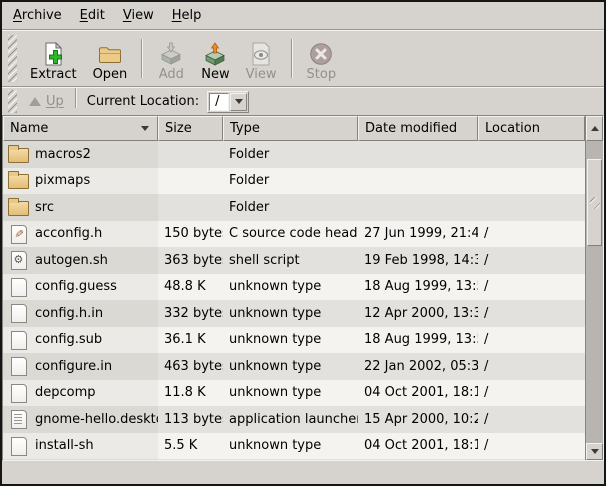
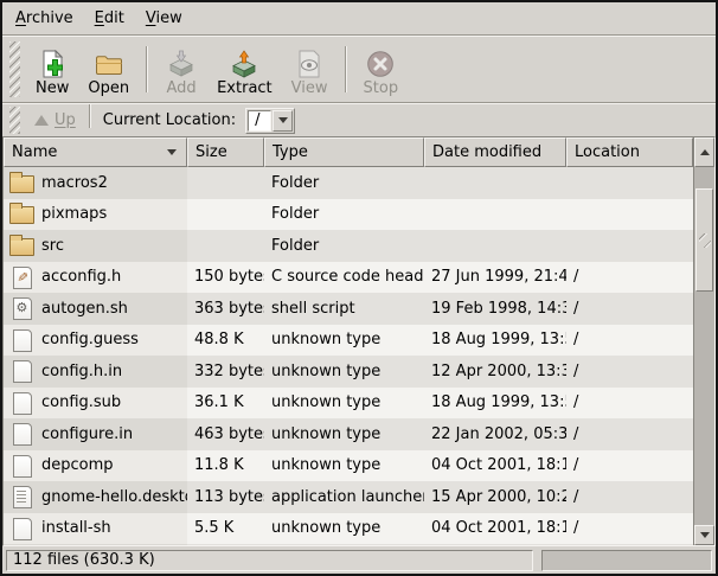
  Archive
  Edit
  View
- Help
- Extract
+ New
  Open
  Add
- New
+ Extract
  View
  Stop
  Up
  Current Location:
  /
  Name
  Size
  Type
  Date modified
  Location
  macros2
  Folder
  pixmaps
  Folder
  src
  Folder
  acconfig.h
  150 byte
  C source code head
  27 Jun 1999, 21:4
  /
  autogen.sh
  363 byte
  shell script
  19 Feb 1998, 14:
  /
  config.guess
  48.8 K
  unknown type
  18 Aug 1999, 13:
  /
  config.h.in
  332 byte
  unknown type
  12 Apr 2000, 13:3
  /
  config.sub
  36.1 K
  unknown type
  18 Aug 1999, 13:
  /
  configure.in
  463 byte
  unknown type
  22 Jan 2002, 05:3
  /
  depcomp
  11.8 K
  unknown type
  04 Oct 2001, 18:1
  /
  gnome-hello.deskt
  113 byte
  application launche
  15 Apr 2000, 10:2
  /
  install-sh
  5.5 K
  unknown type
  04 Oct 2001, 18:1
  /
+ 112 files (630.3 K)
